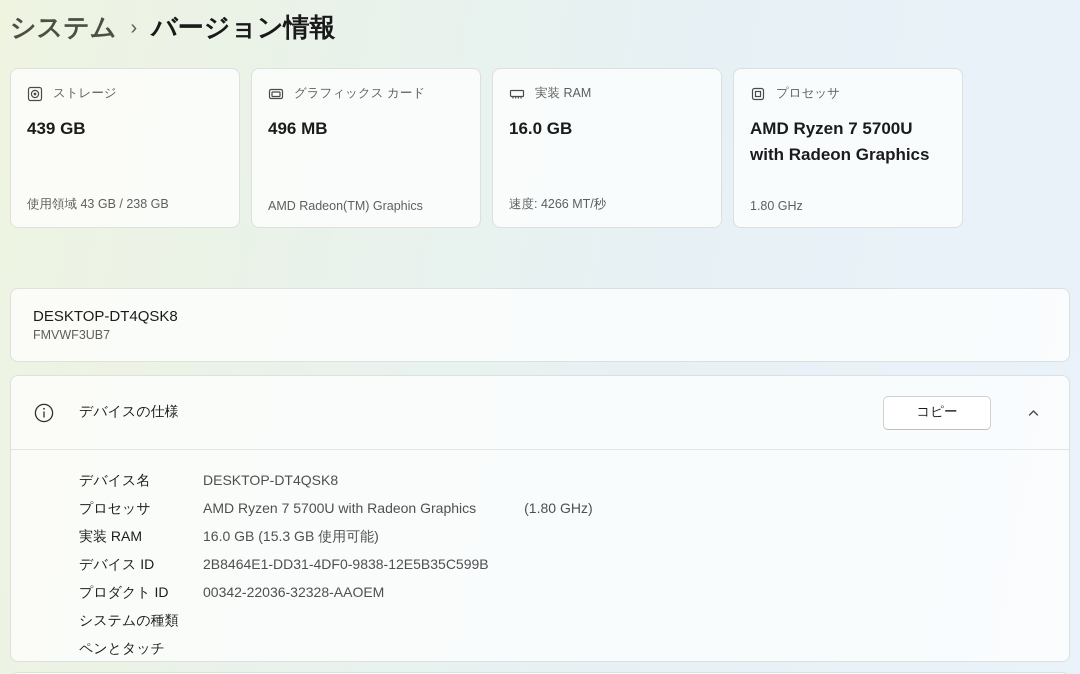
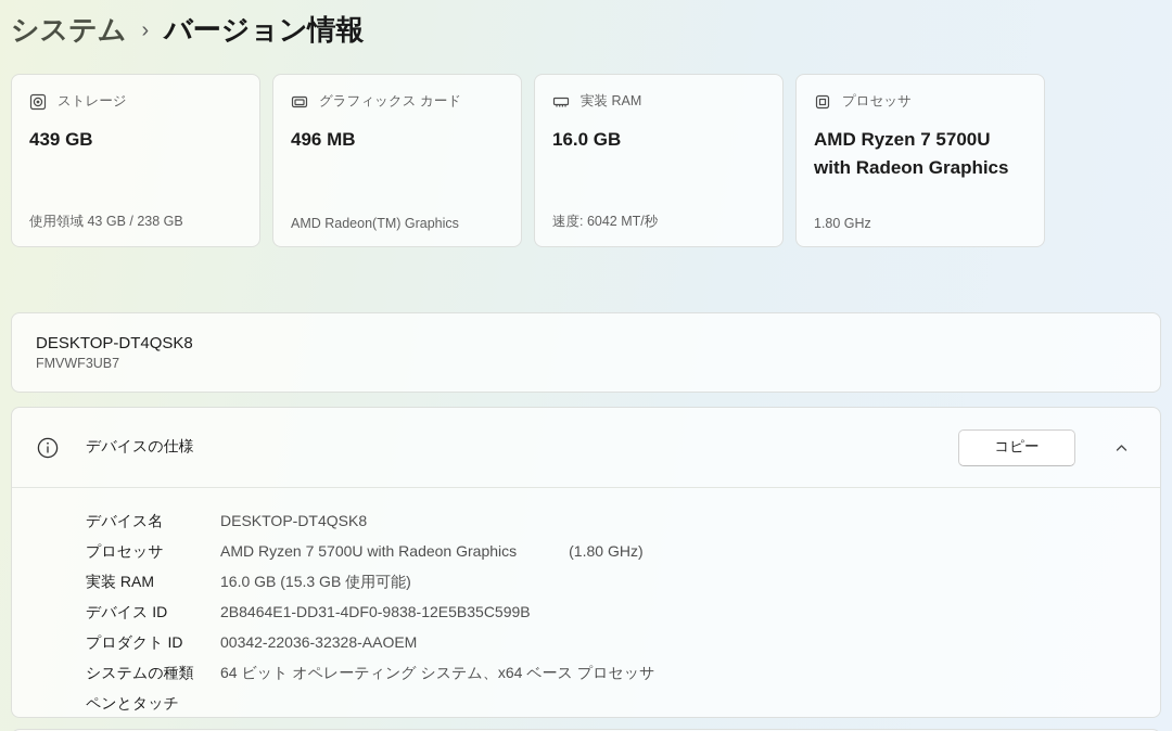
  システム
  ›
  バージョン情報
  ストレージ
  439 GB
  使用領域 43 GB / 238 GB
  グラフィックス カード
  496 MB
  AMD Radeon(TM) Graphics
  実装 RAM
  16.0 GB
- 速度: 4266 MT/秒
+ 速度: 6042 MT/秒
  プロセッサ
  AMD Ryzen 7 5700U with Radeon Graphics
  1.80 GHz
  DESKTOP-DT4QSK8
  FMVWF3UB7
  デバイスの仕様
  コピー
  デバイス名
  DESKTOP-DT4QSK8
  プロセッサ
  AMD Ryzen 7 5700U with Radeon Graphics
  (1.80 GHz)
  実装 RAM
  16.0 GB (15.3 GB 使用可能)
  デバイス ID
  2B8464E1-DD31-4DF0-9838-12E5B35C599B
  プロダクト ID
  00342-22036-32328-AAOEM
  システムの種類
+ 64 ビット オペレーティング システム、x64 ベース プロセッサ
  ペンとタッチ
